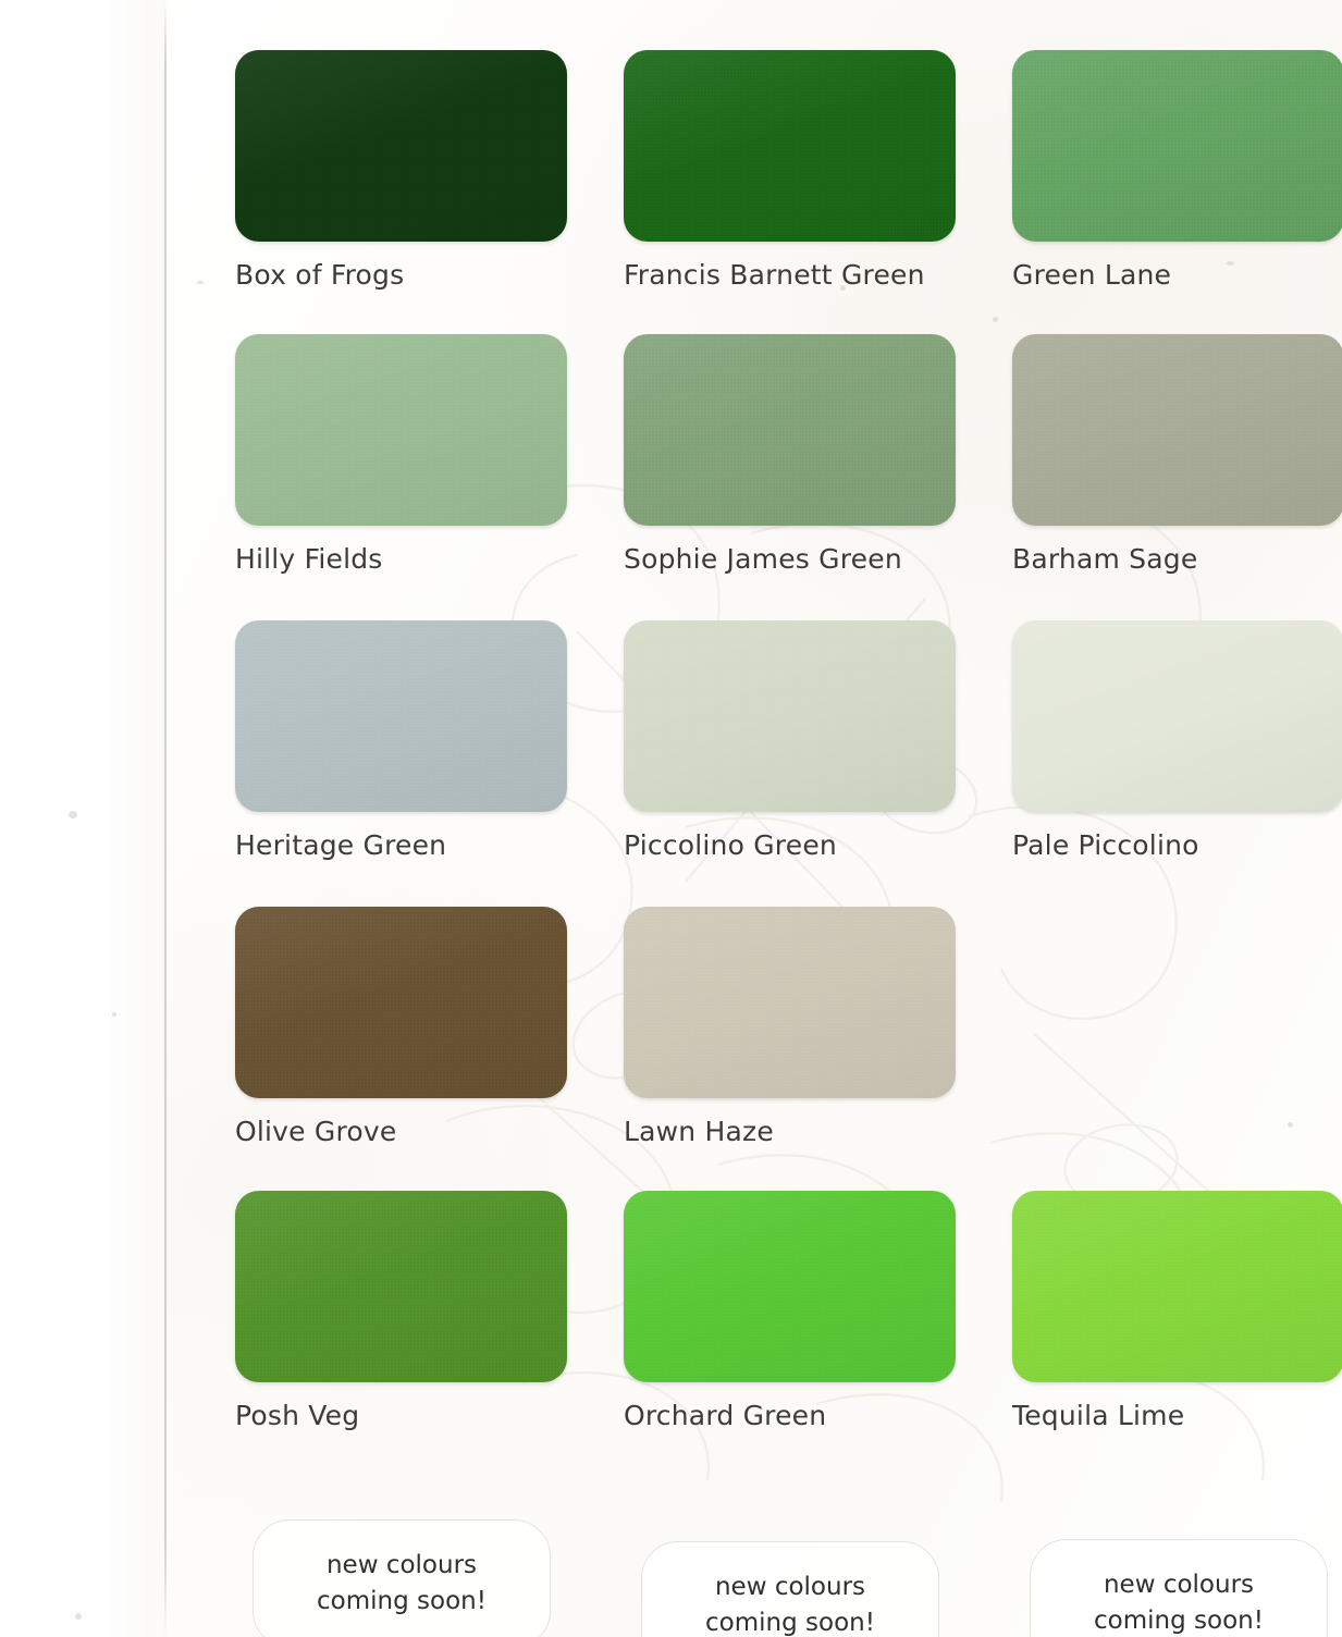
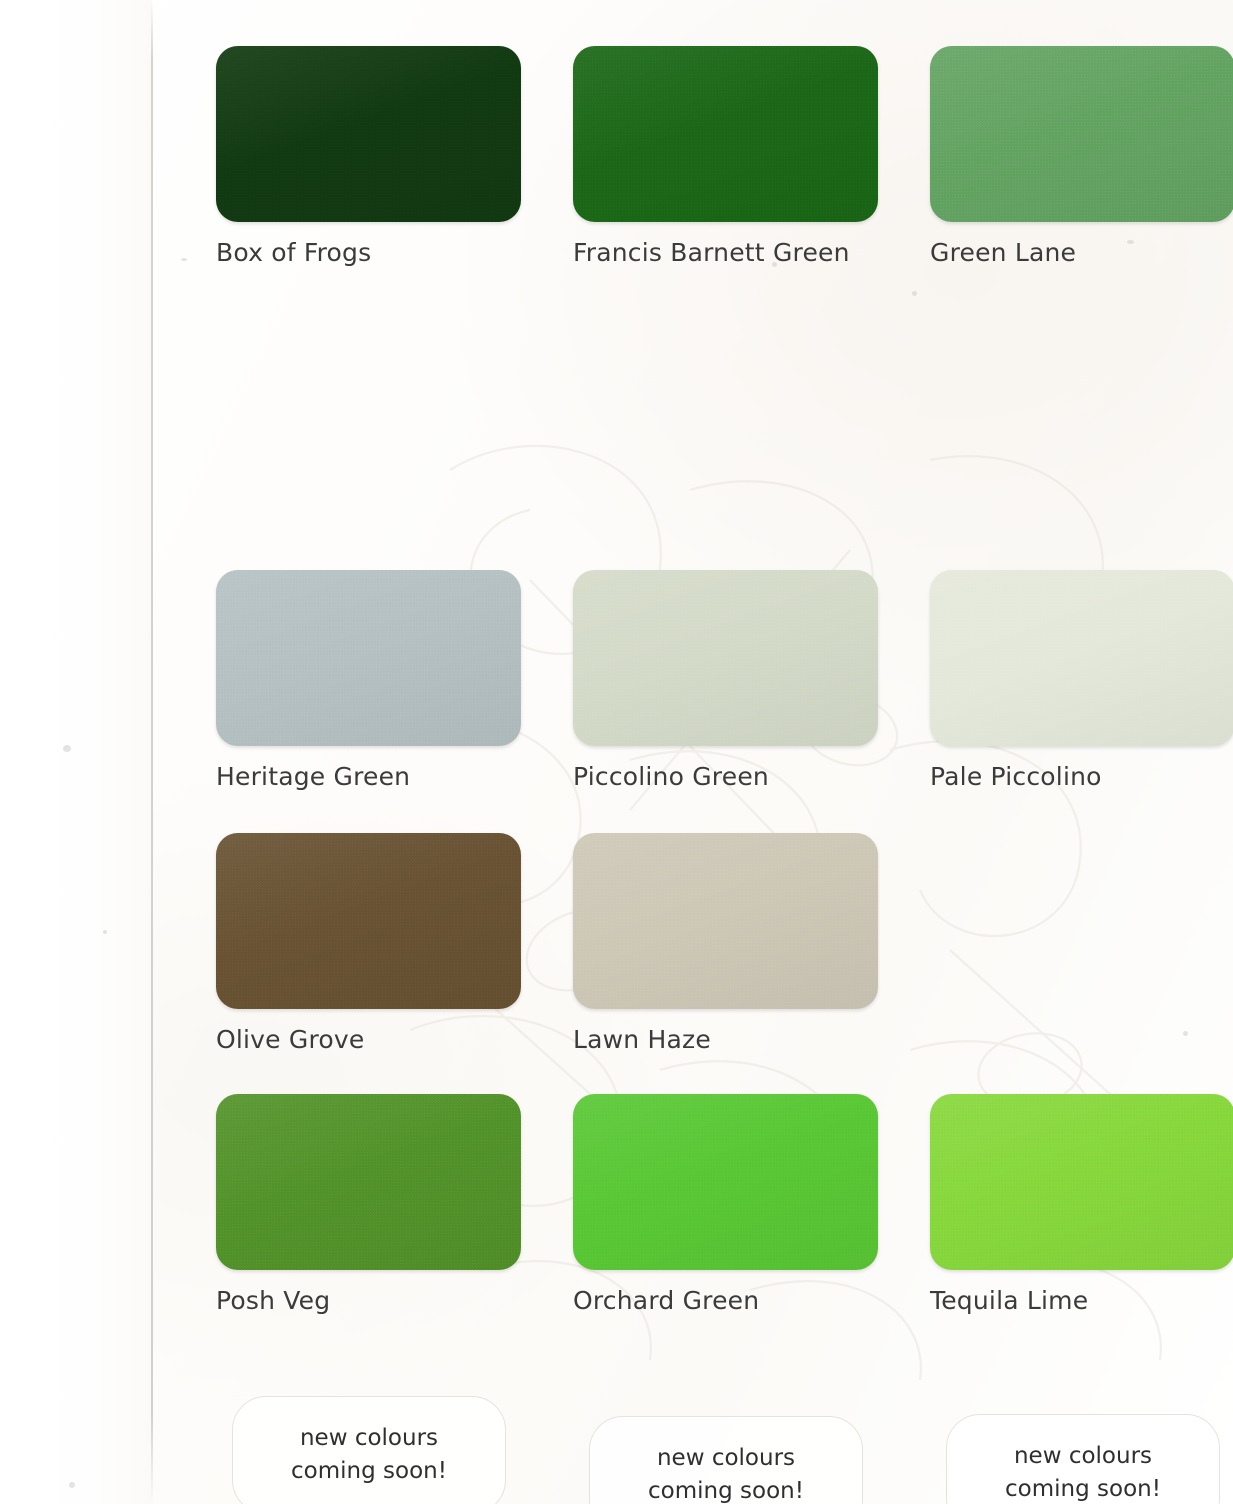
  Box of Frogs
  Francis Barnett Green
  Green Lane
- Hilly Fields
- Sophie James Green
- Barham Sage
  Heritage Green
  Piccolino Green
  Pale Piccolino
  Olive Grove
  Lawn Haze
  Posh Veg
  Orchard Green
  Tequila Lime
  new colours
  coming soon!
  new colours
  coming soon!
  new colours
  coming soon!
